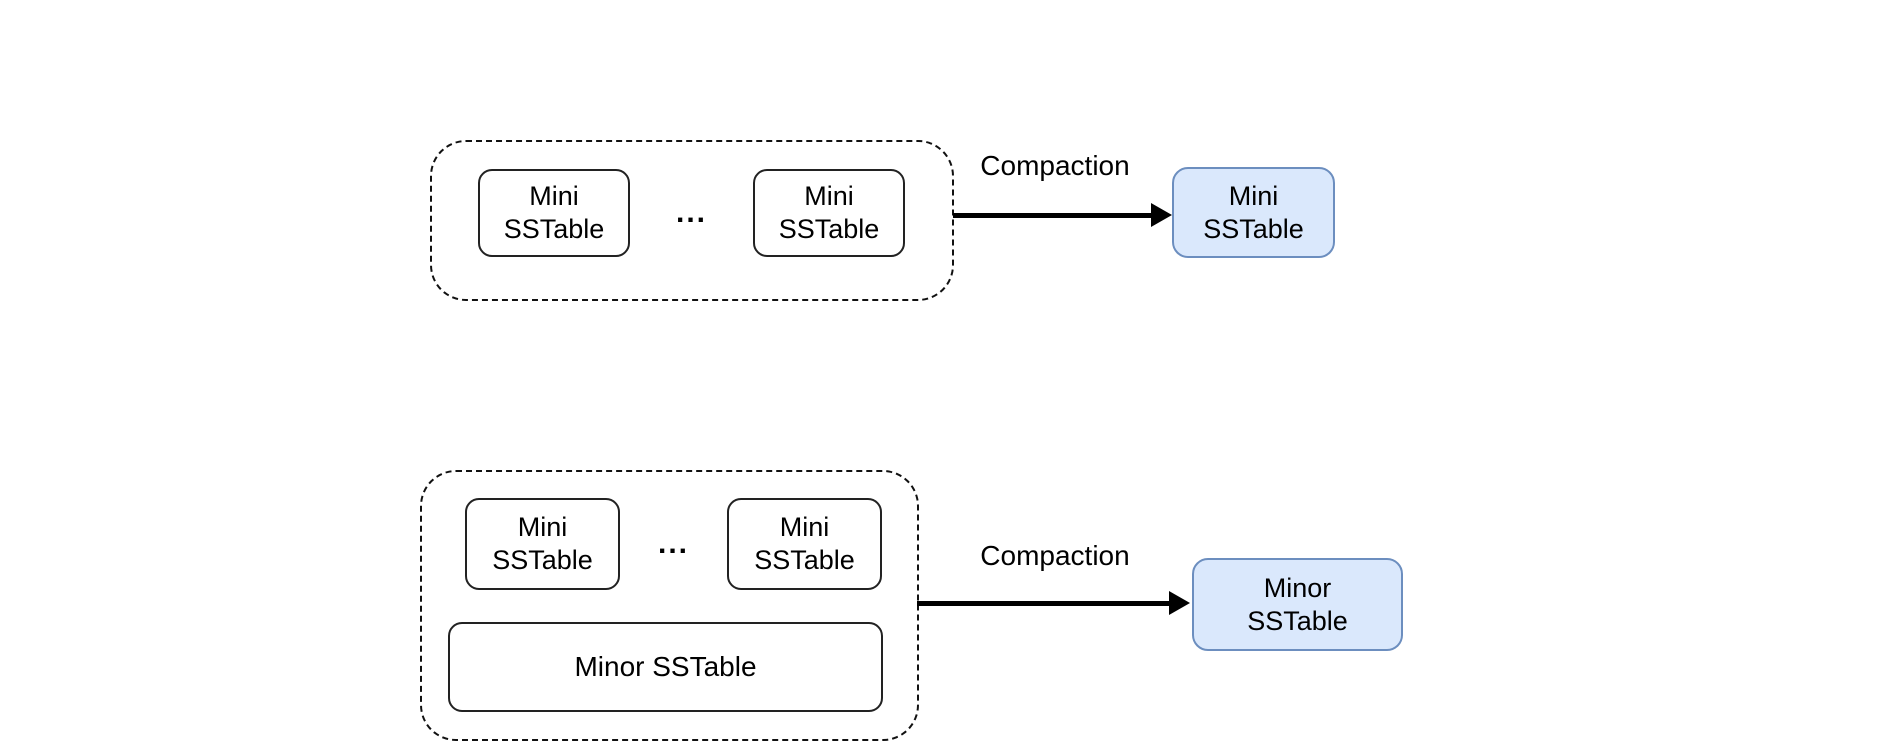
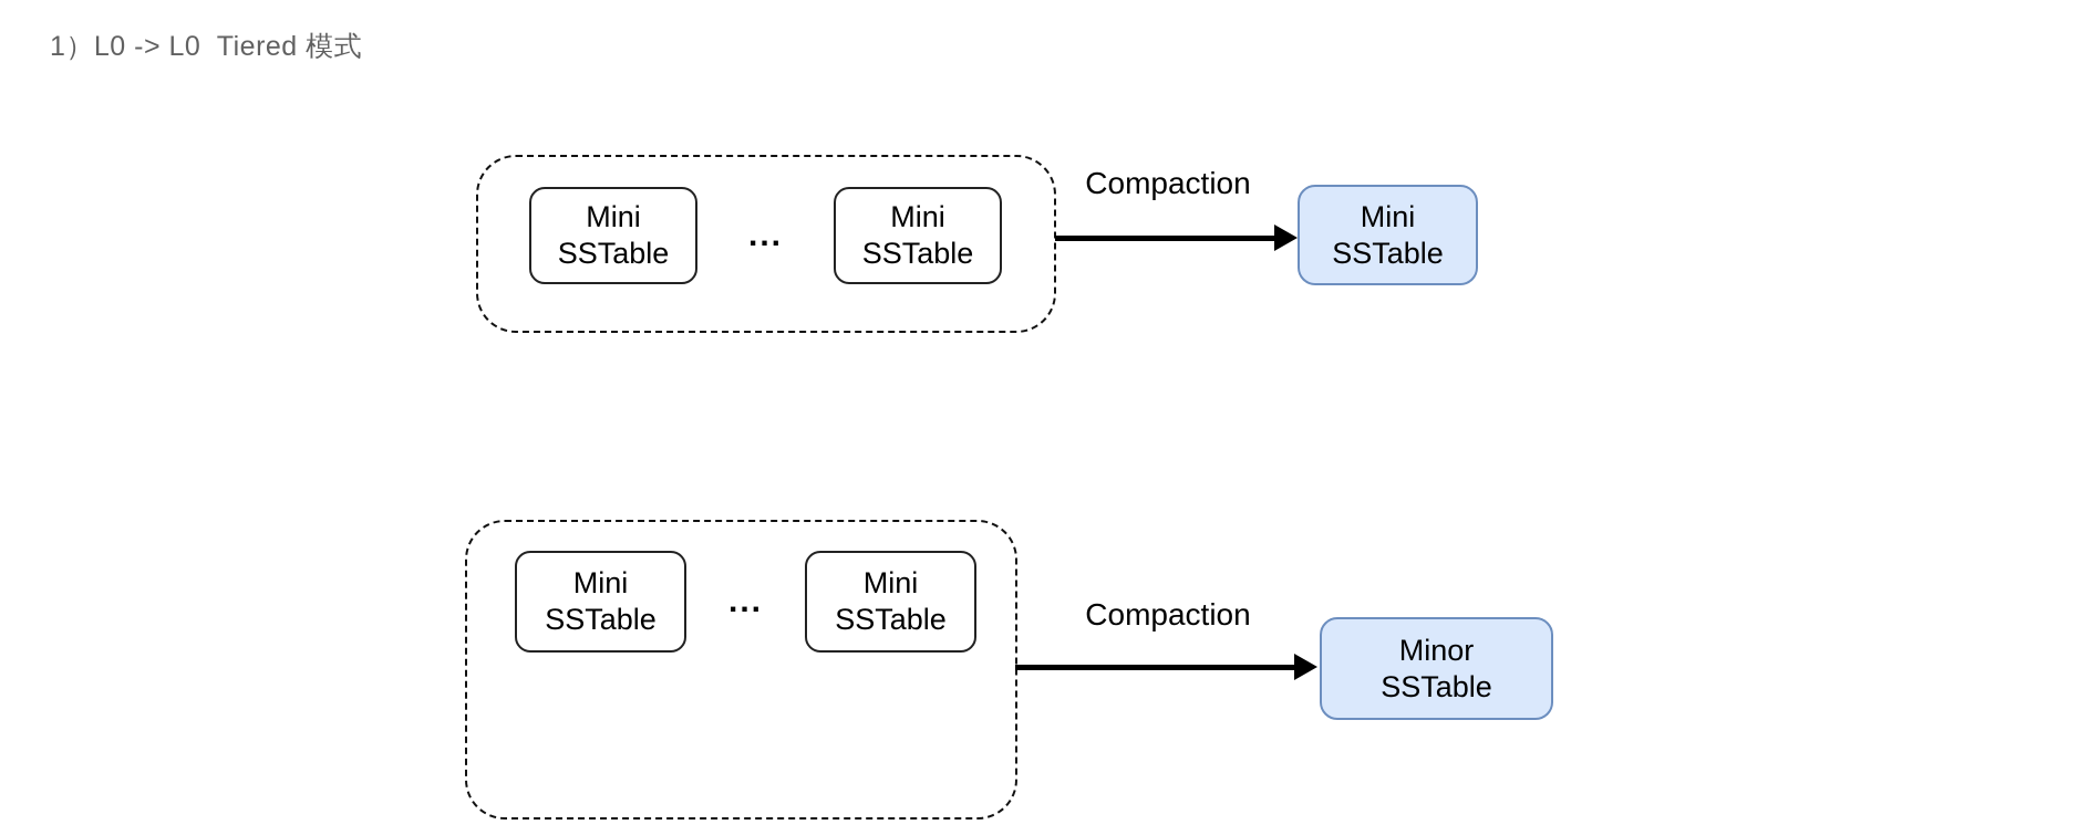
+ 1）L0 -> L0 Tiered 模式
  Mini
  SSTable
  ...
  Mini
  SSTable
  Compaction
  Mini
  SSTable
  Mini
  SSTable
  ...
  Mini
  SSTable
- Minor SSTable
  Compaction
  Minor
  SSTable
